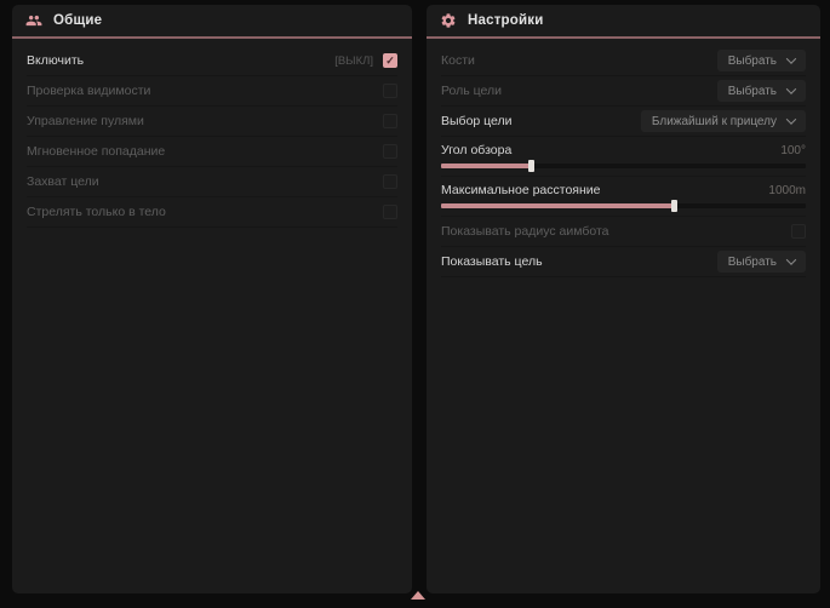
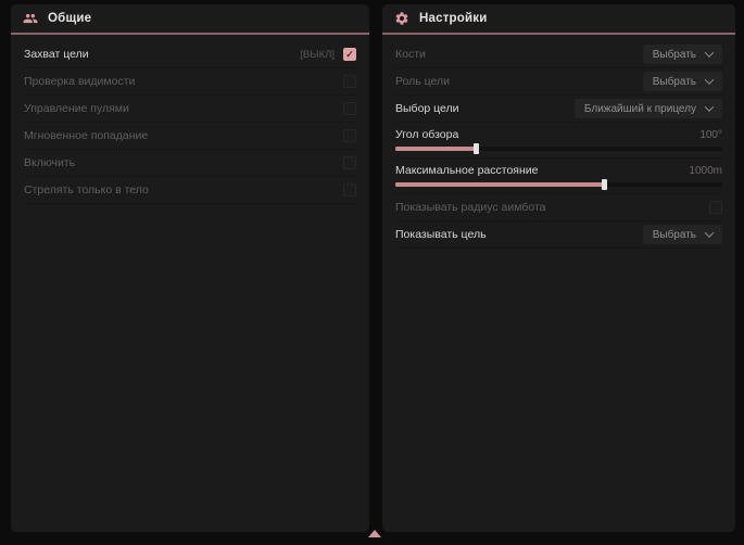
  Общие
- Включить
+ Захват цели
  [ВЫКЛ]
  Проверка видимости
  Управление пулями
  Мгновенное попадание
- Захват цели
+ Включить
  Стрелять только в тело
  Настройки
  Кости
  Выбрать
  Роль цели
  Выбрать
  Выбор цели
  Ближайший к прицелу
  Угол обзора
  100°
  Максимальное расстояние
  1000m
  Показывать радиус аимбота
  Показывать цель
  Выбрать
